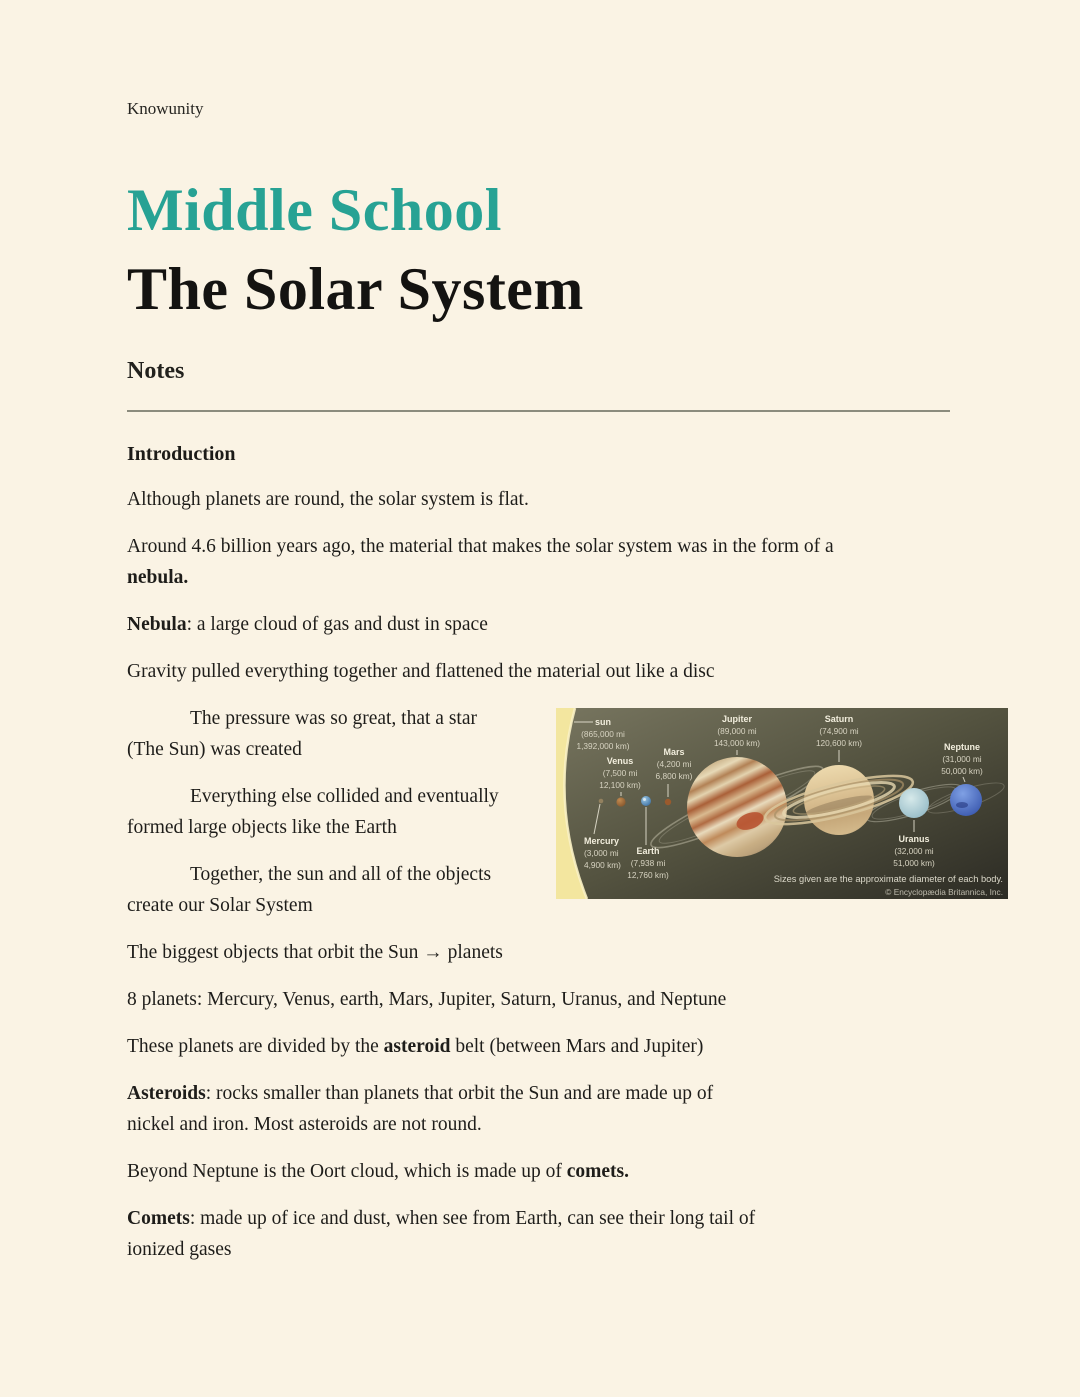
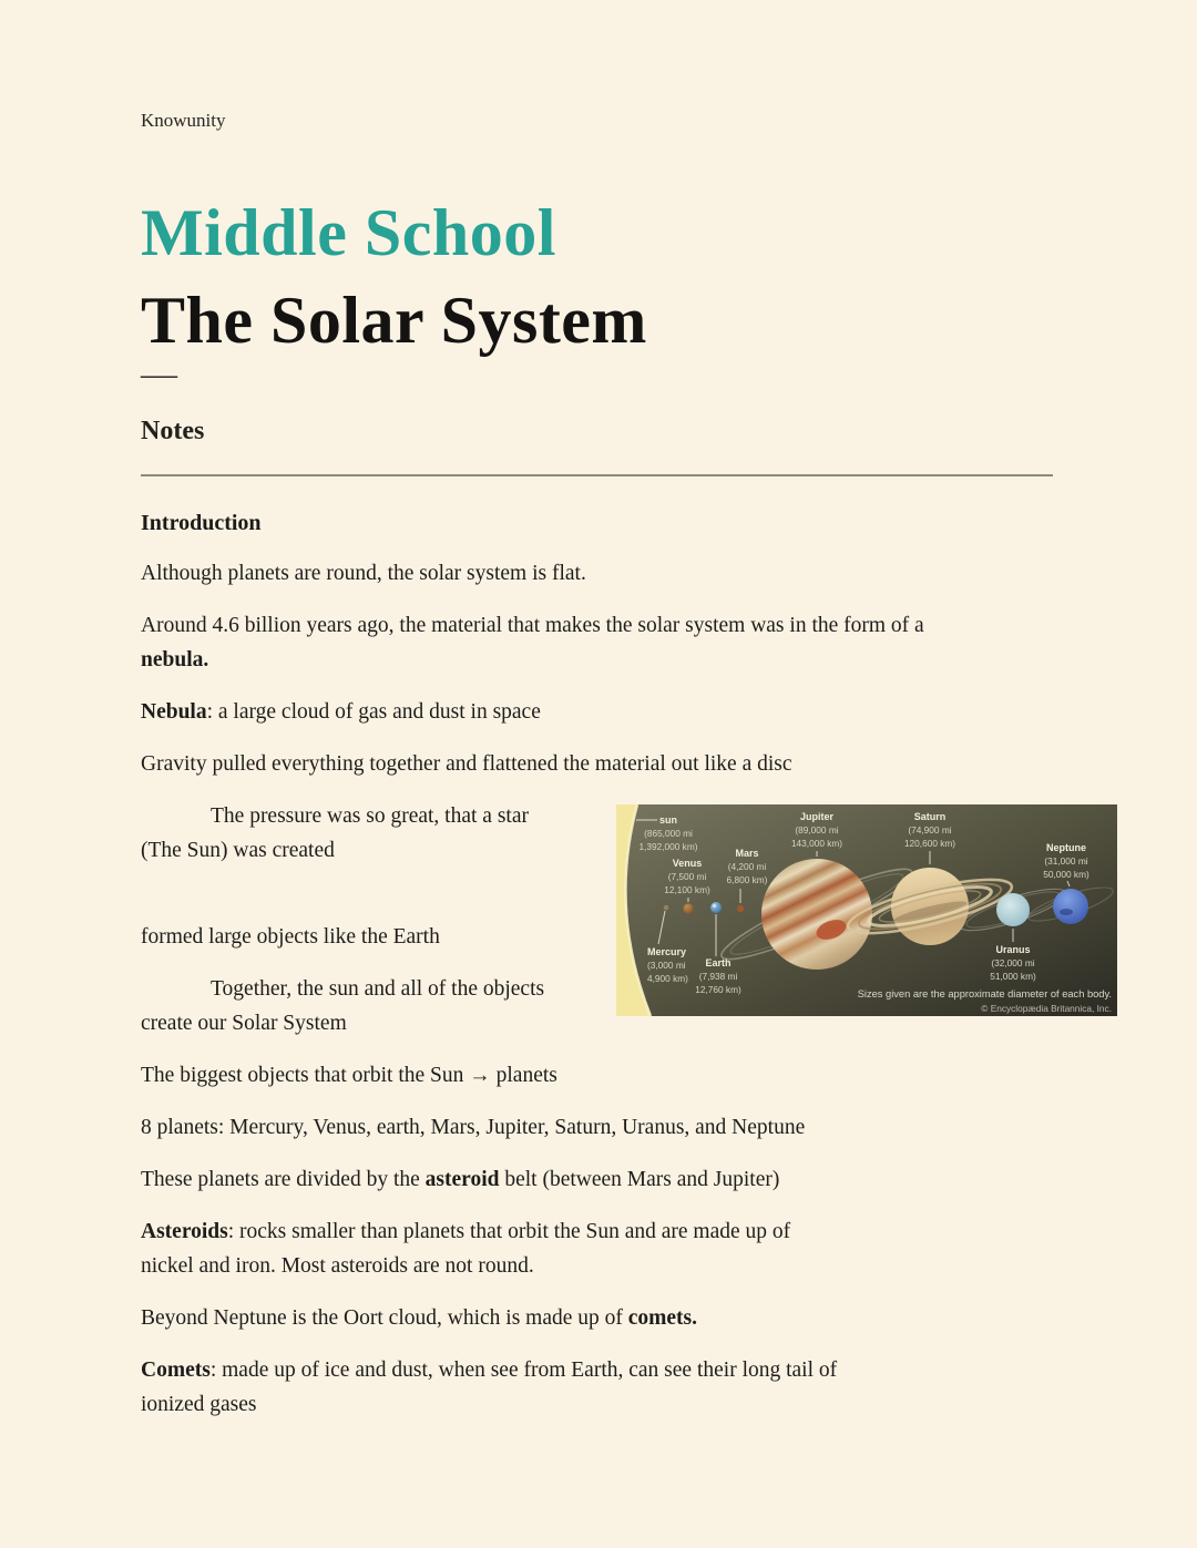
  Knowunity
  Middle School
  The Solar System
+ —
  Notes
  Introduction
  Although planets are round, the solar system is flat.
  Around 4.6 billion years ago, the material that makes the solar system was in the form of a
  nebula.
  Nebula: a large cloud of gas and dust in space
  Gravity pulled everything together and flattened the material out like a disc
  sun
  (865,000 mi
  1,392,000 km)
  Mercury
  (3,000 mi
  4,900 km)
  Venus
  (7,500 mi
  12,100 km)
  Earth
  (7,938 mi
  12,760 km)
  Mars
  (4,200 mi
  6,800 km)
  Jupiter
  (89,000 mi
  143,000 km)
  Saturn
  (74,900 mi
  120,600 km)
  Uranus
  (32,000 mi
  51,000 km)
  Neptune
  (31,000 mi
  50,000 km)
  Sizes given are the approximate diameter of each body.
  © Encyclopædia Britannica, Inc.
  The pressure was so great, that a star
  (The Sun) was created
- Everything else collided and eventually
  formed large objects like the Earth
  Together, the sun and all of the objects
  create our Solar System
  The biggest objects that orbit the Sun → planets
  8 planets: Mercury, Venus, earth, Mars, Jupiter, Saturn, Uranus, and Neptune
  These planets are divided by the asteroid belt (between Mars and Jupiter)
  Asteroids: rocks smaller than planets that orbit the Sun and are made up of
  nickel and iron. Most asteroids are not round.
  Beyond Neptune is the Oort cloud, which is made up of comets.
  Comets: made up of ice and dust, when see from Earth, can see their long tail of
  ionized gases
